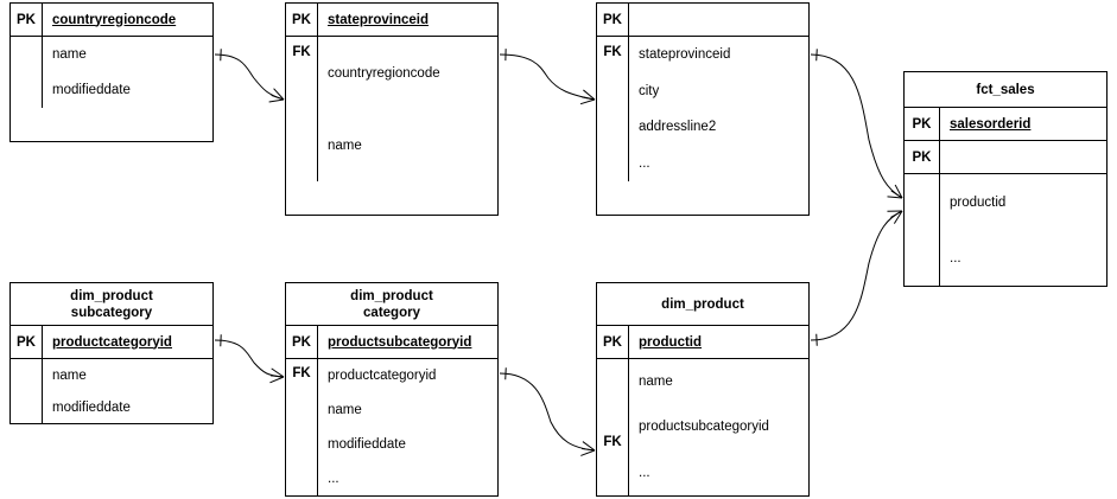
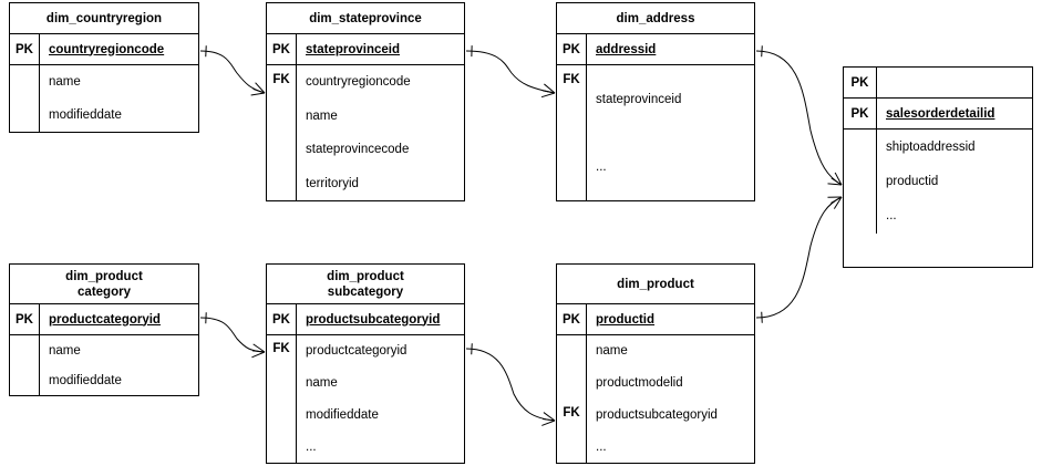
+ dim_countryregion
  PK
  countryregioncode
  name
  modifieddate
+ dim_stateprovince
  PK
  stateprovinceid
  FK
  countryregioncode
  name
+ stateprovincecode
+ territoryid
+ dim_address
  PK
+ addressid
  FK
  stateprovinceid
- city
- addressline2
  ...
- fct_sales
  PK
- salesorderid
  PK
+ salesorderdetailid
+ shiptoaddressid
  productid
  ...
  dim_product
- subcategory
+ category
  PK
  productcategoryid
  name
  modifieddate
  dim_product
- category
+ subcategory
  PK
  productsubcategoryid
  FK
  productcategoryid
  name
  modifieddate
  ...
  dim_product
  PK
  productid
  FK
  name
+ productmodelid
  productsubcategoryid
  ...
